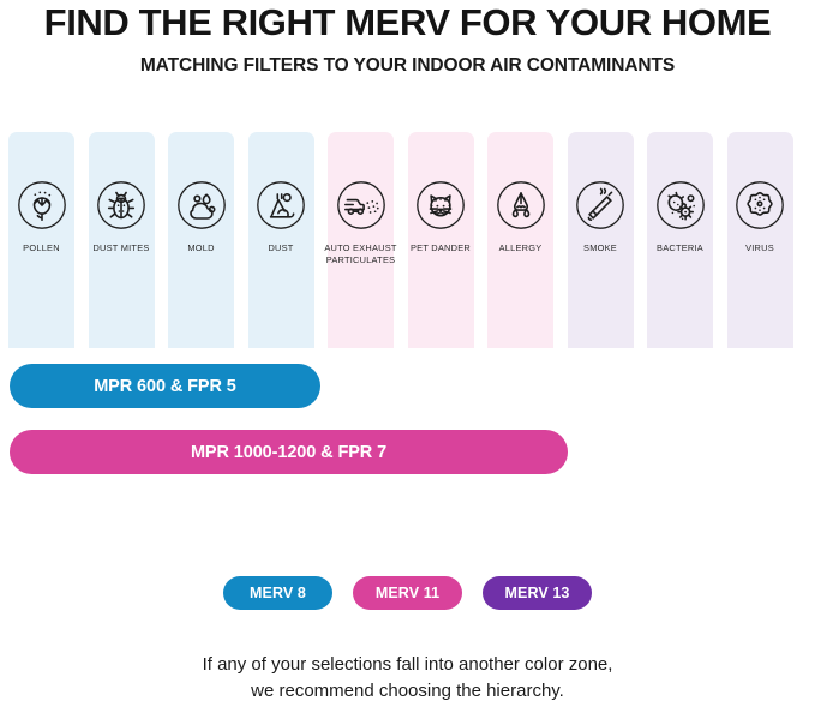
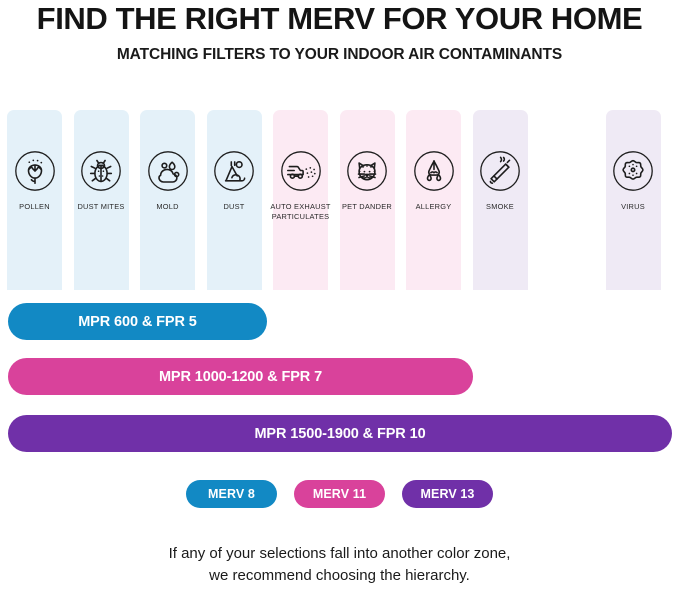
  FIND THE RIGHT MERV FOR YOUR HOME
  MATCHING FILTERS TO YOUR INDOOR AIR CONTAMINANTS
  POLLEN
  DUST MITES
  MOLD
  DUST
  AUTO EXHAUST
  PARTICULATES
  PET DANDER
  ALLERGY
  SMOKE
- BACTERIA
  VIRUS
  MPR 600 & FPR 5
  MPR 1000-1200 & FPR 7
+ MPR 1500-1900 & FPR 10
  MERV 8
  MERV 11
  MERV 13
  If any of your selections fall into another color zone,
  we recommend choosing the hierarchy.
